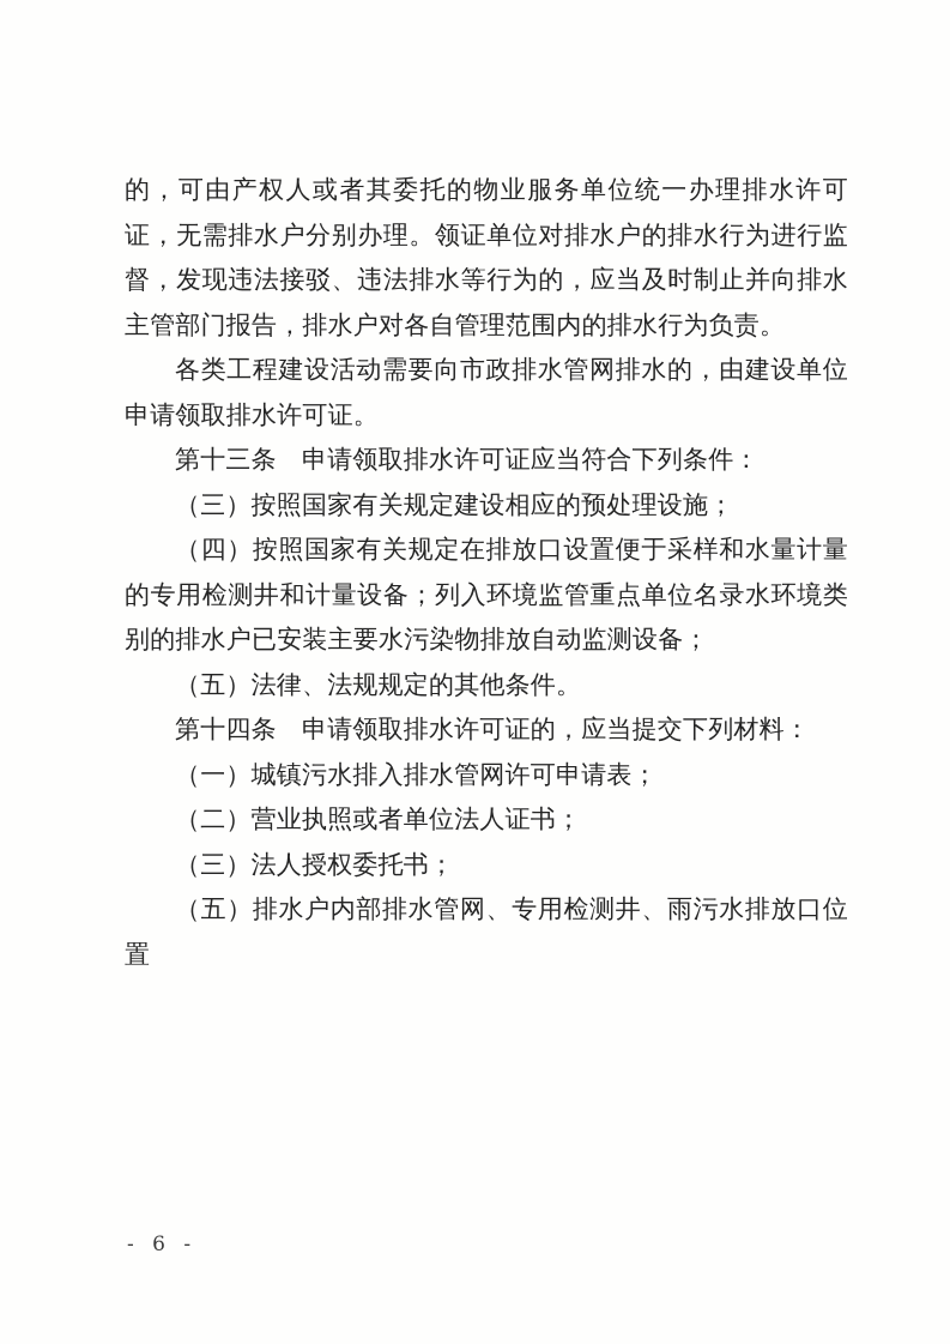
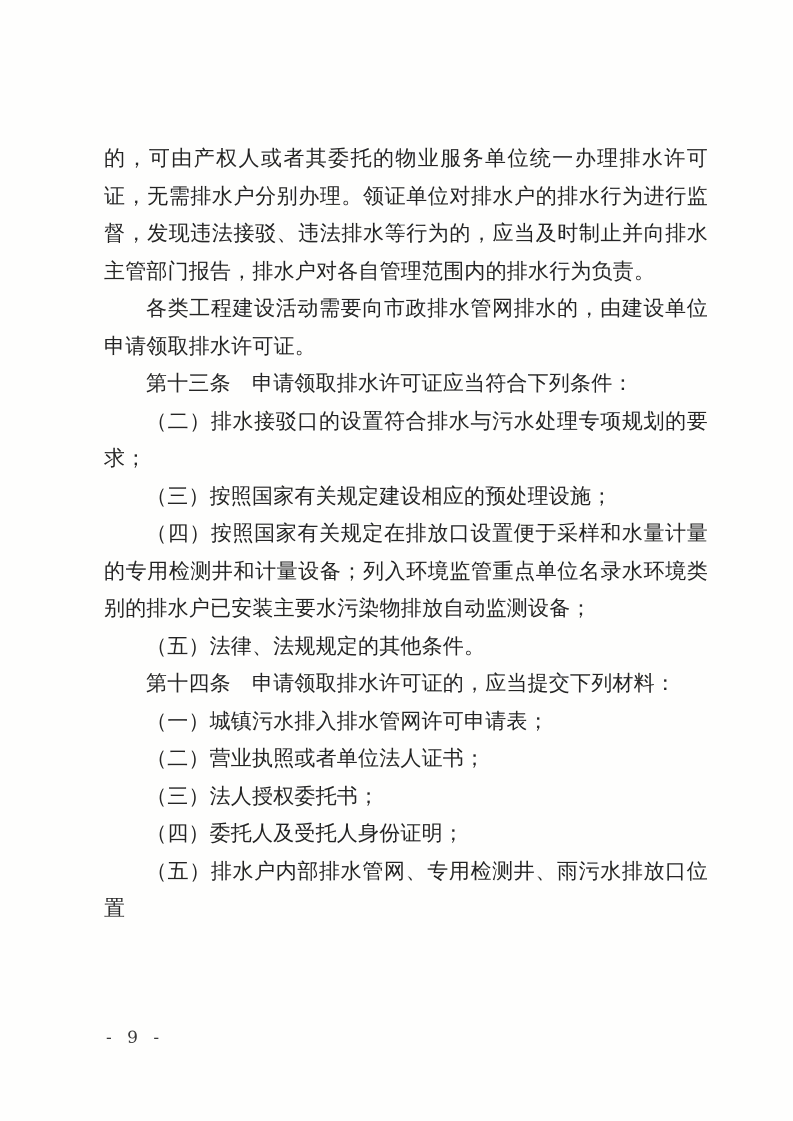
  的，可由产权人或者其委托的物业服务单位统一办理排水许可证，无需排水户分别办理。领证单位对排水户的排水行为进行监督，发现违法接驳、违法排水等行为的，应当及时制止并向排水主管部门报告，排水户对各自管理范围内的排水行为负责。
  各类工程建设活动需要向市政排水管网排水的，由建设单位申请领取排水许可证。
  第十三条 申请领取排水许可证应当符合下列条件：
+ （二）排水接驳口的设置符合排水与污水处理专项规划的要求；
  （三）按照国家有关规定建设相应的预处理设施；
  （四）按照国家有关规定在排放口设置便于采样和水量计量的专用检测井和计量设备；列入环境监管重点单位名录水环境类别的排水户已安装主要水污染物排放自动监测设备；
  （五）法律、法规规定的其他条件。
  第十四条 申请领取排水许可证的，应当提交下列材料：
  （一）城镇污水排入排水管网许可申请表；
  （二）营业执照或者单位法人证书；
  （三）法人授权委托书；
+ （四）委托人及受托人身份证明；
  （五）排水户内部排水管网、专用检测井、雨污水排放口位置
- - 6 -
+ - 9 -
